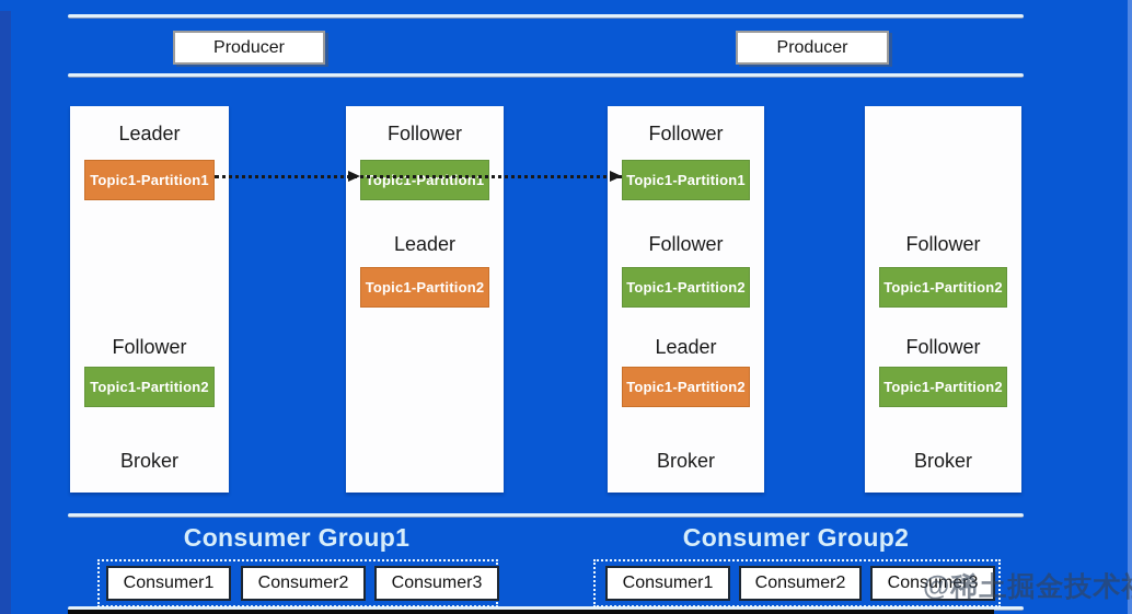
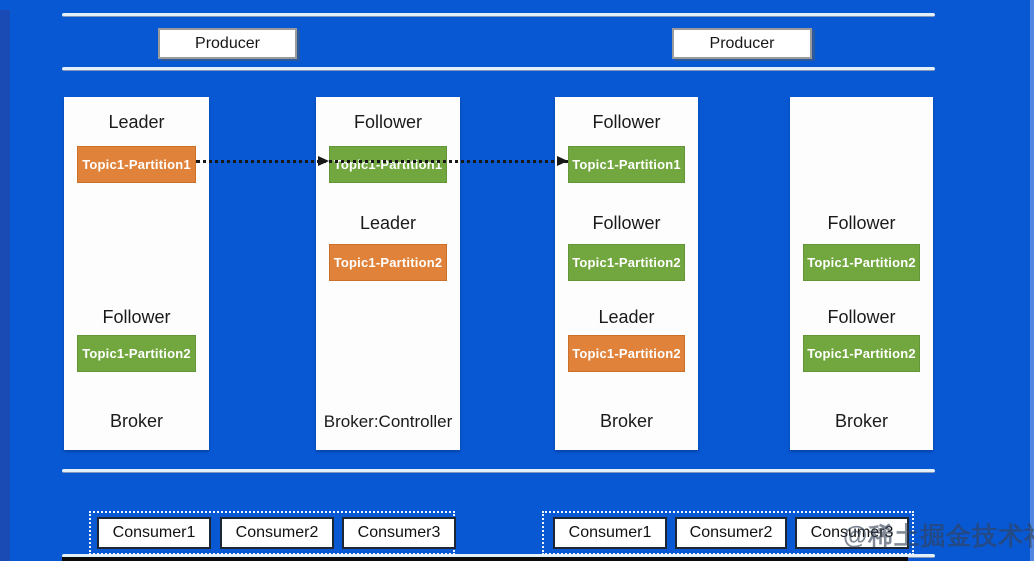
  Producer
  Producer
  Leader
  Topic1-Partition1
  Follower
  Topic1-Partition2
  Broker
  Follower
  Topic1-Partition1
  Leader
  Topic1-Partition2
+ Broker:Controller
  Follower
  Topic1-Partition1
  Follower
  Topic1-Partition2
  Leader
  Topic1-Partition2
  Broker
  Follower
  Topic1-Partition2
  Follower
  Topic1-Partition2
  Broker
- Consumer Group1
- Consumer Group2
  Consumer1
  Consumer2
  Consumer3
  Consumer1
  Consumer2
  Consumer3
  @稀土掘金技术
